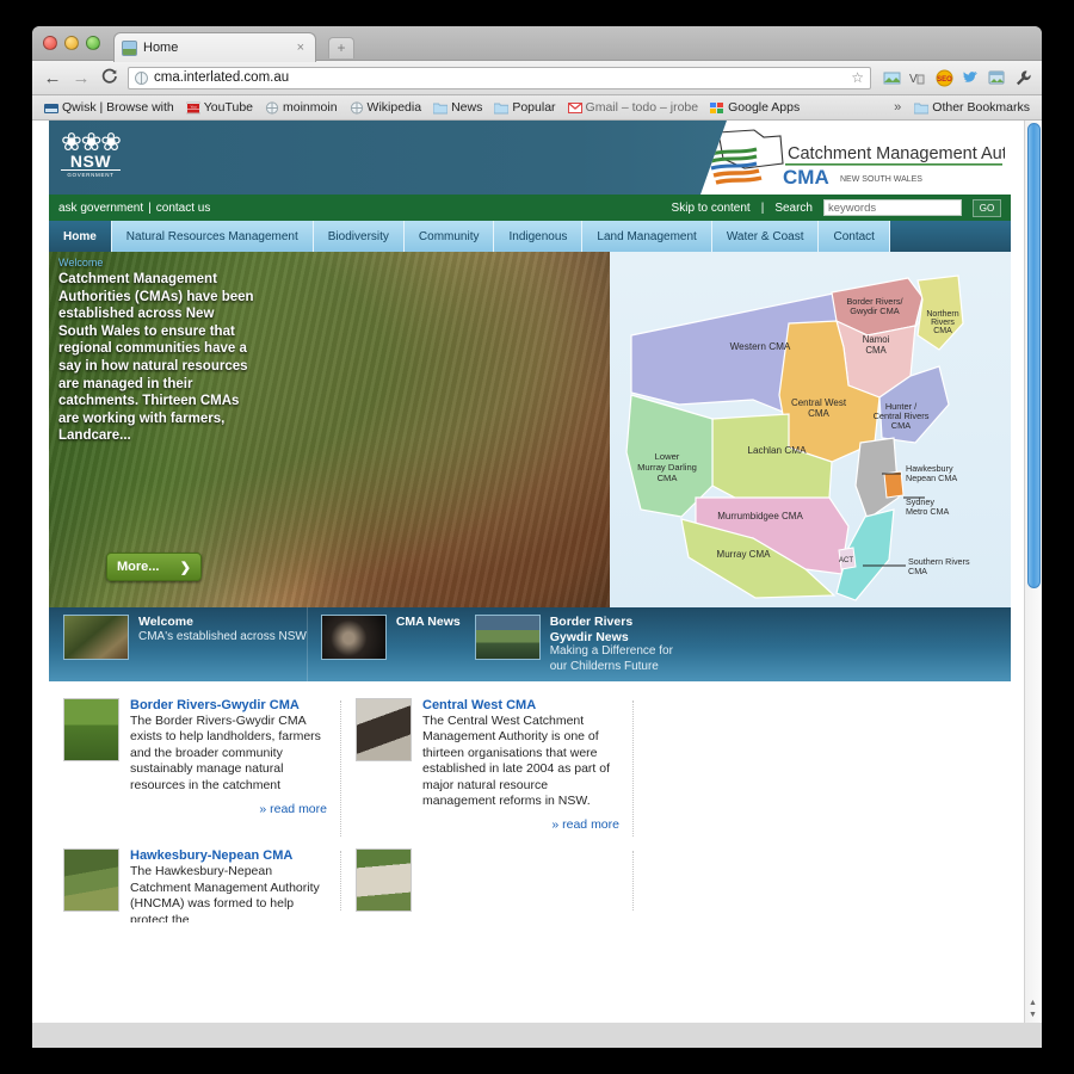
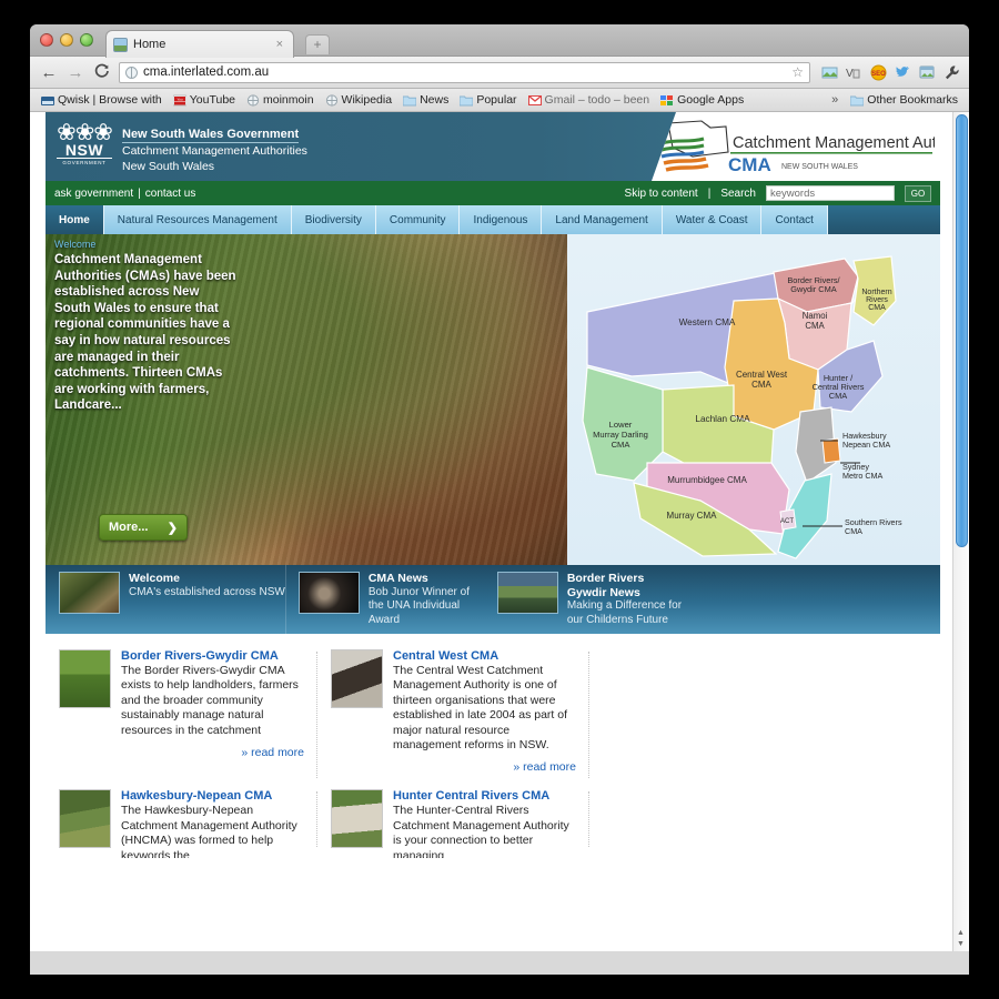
  Home
  ×
  +
  ←
  →
  cma.interlated.com.au
  ☆
  V
  Qwisk | Browse with
  YouTube
  moinmoin
  Wikipedia
  News
  Popular
- Gmail – todo – jrobe
+ Gmail – todo – been
  Google Apps
  »
  Other Bookmarks
  ❀❀❀
  NSW
+ New South Wales Government
+ Catchment Management Authorities
+ New South Wales
  Catchment Management Aut
  CMA
  ask government
  |
  contact us
  Skip to content
  |
  Search
  keywords
  GO
  Home
  Natural Resources Management
  Biodiversity
  Community
  Indigenous
  Land Management
  Water & Coast
  Contact
  Welcome
  Catchment Management Authorities (CMAs) have been established across New South Wales to ensure that regional communities have a say in how natural resources are managed in their catchments. Thirteen CMAs are working with farmers, Landcare...
  More...
  ❯
  Western CMA
  Border Rivers/
  Gwydir CMA
  Namoi
  CMA
  Central West
  CMA
  Hunter /
  Central Rivers
  CMA
  Lachlan CMA
  Lower
  Murray Darling
  CMA
  Murrumbidgee CMA
  Murray CMA
  Hawkesbury
  Nepean CMA
  Sydney
  Metro CMA
  Southern Rivers
  CMA
  Welcome
  CMA's established across NSW
  CMA News
+ Bob Junor Winner of the UNA Individual Award
  Border Rivers Gywdir News
  Making a Difference for our Childerns Future
  Border Rivers-Gwydir CMA
  The Border Rivers-Gwydir CMA exists to help landholders, farmers and the broader community sustainably manage natural resources in the catchment
  » read more
  Central West CMA
  The Central West Catchment Management Authority is one of thirteen organisations that were established in late 2004 as part of major natural resource management reforms in NSW.
  » read more
  Hawkesbury-Nepean CMA
- The Hawkesbury-Nepean Catchment Management Authority (HNCMA) was formed to help protect the
+ The Hawkesbury-Nepean Catchment Management Authority (HNCMA) was formed to help keywords the
+ Hunter Central Rivers CMA
+ The Hunter-Central Rivers Catchment Management Authority is your connection to better managing
